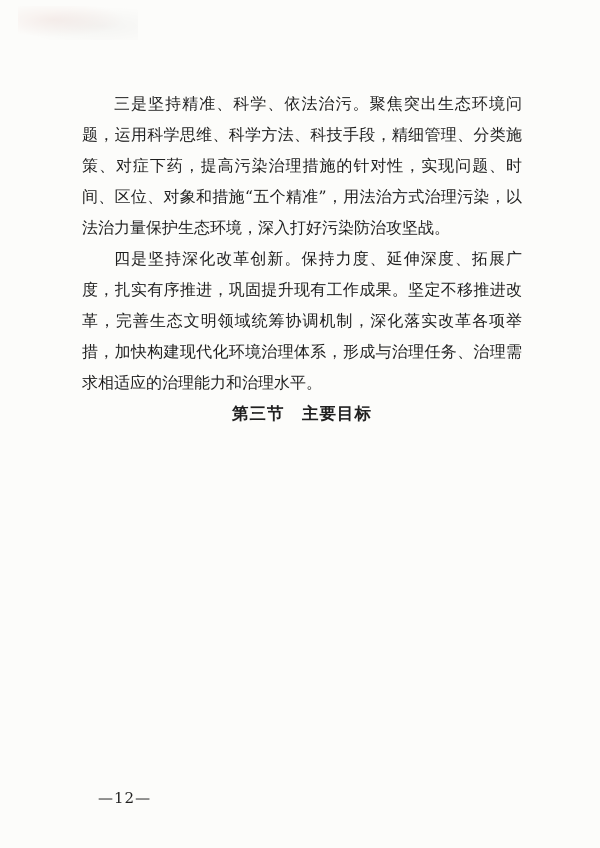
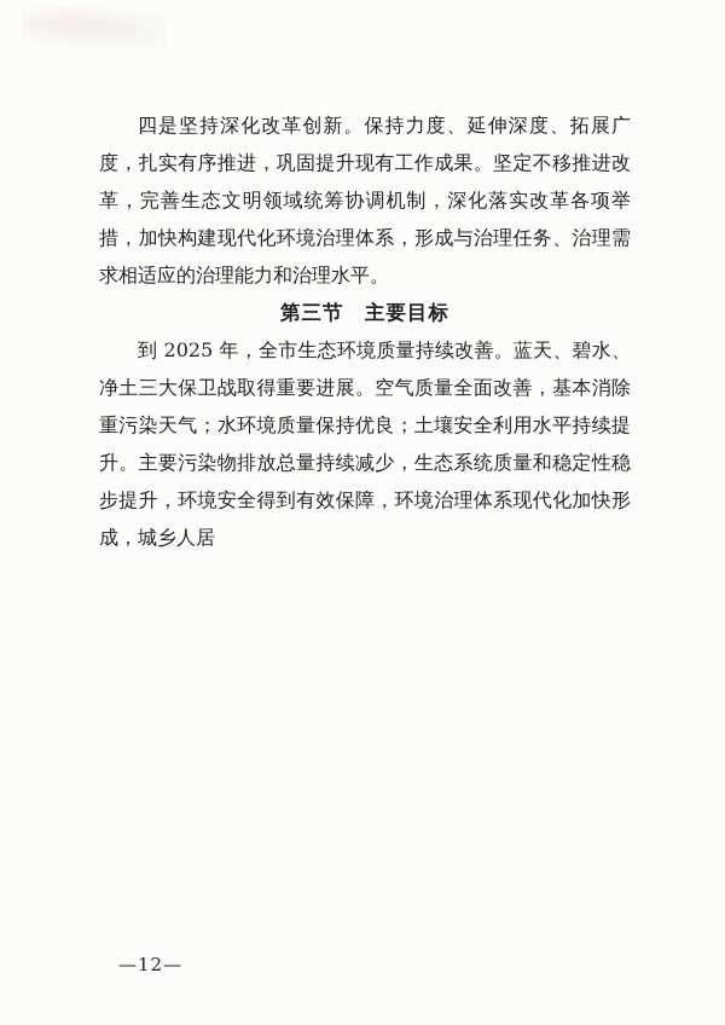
- 三是坚持精准、科学、依法治污。聚焦突出生态环境问题，运用科学思维、科学方法、科技手段，精细管理、分类施策、对症下药，提高污染治理措施的针对性，实现问题、时间、区位、对象和措施“五个精准”，用法治方式治理污染，以法治力量保护生态环境，深入打好污染防治攻坚战。
  四是坚持深化改革创新。保持力度、延伸深度、拓展广度，扎实有序推进，巩固提升现有工作成果。坚定不移推进改革，完善生态文明领域统筹协调机制，深化落实改革各项举措，加快构建现代化环境治理体系，形成与治理任务、治理需求相适应的治理能力和治理水平。
  第三节 主要目标
+ 到 2025 年，全市生态环境质量持续改善。蓝天、碧水、净土三大保卫战取得重要进展。空气质量全面改善，基本消除重污染天气；水环境质量保持优良；土壤安全利用水平持续提升。主要污染物排放总量持续减少，生态系统质量和稳定性稳步提升，环境安全得到有效保障，环境治理体系现代化加快形成，城乡人居
  —12—
